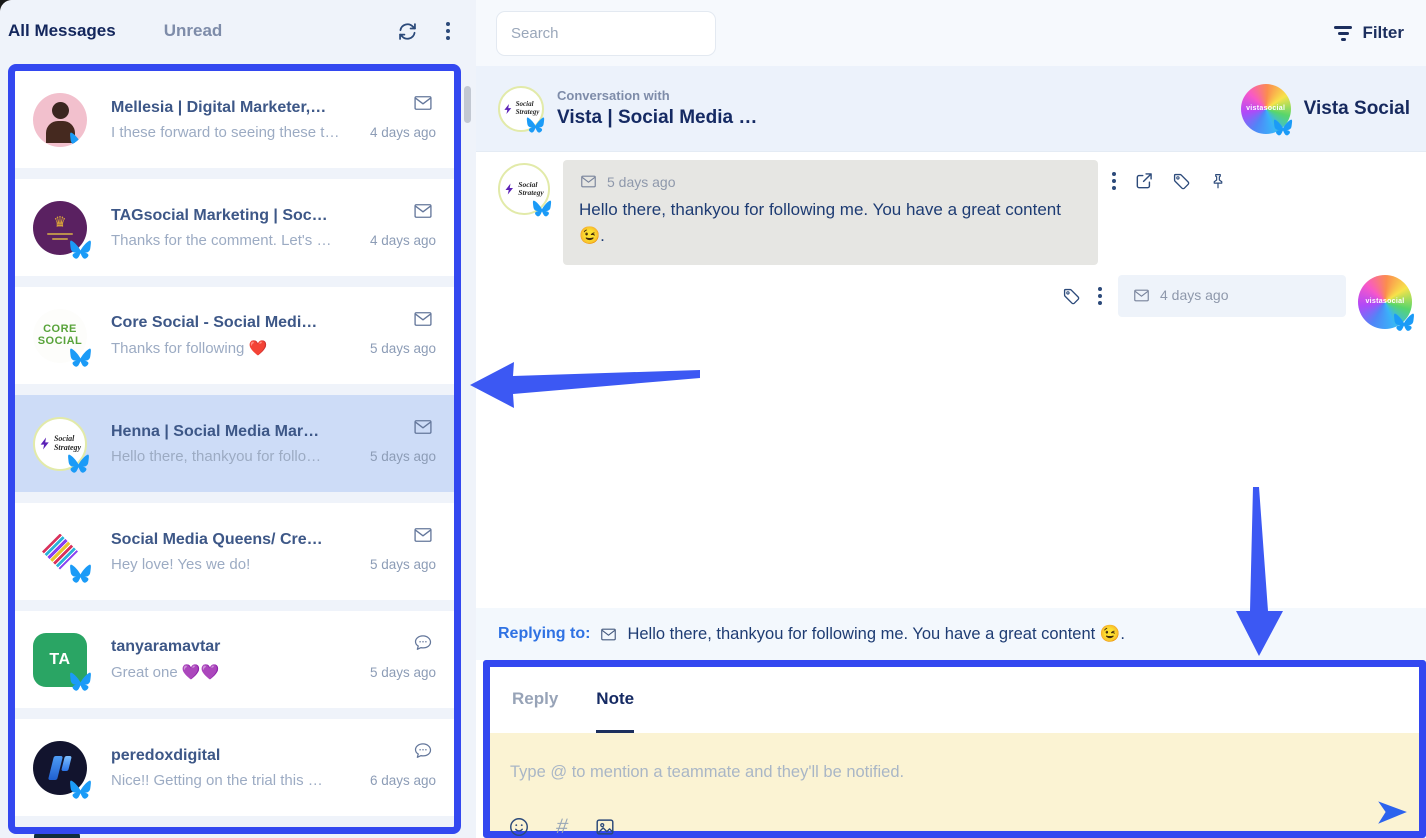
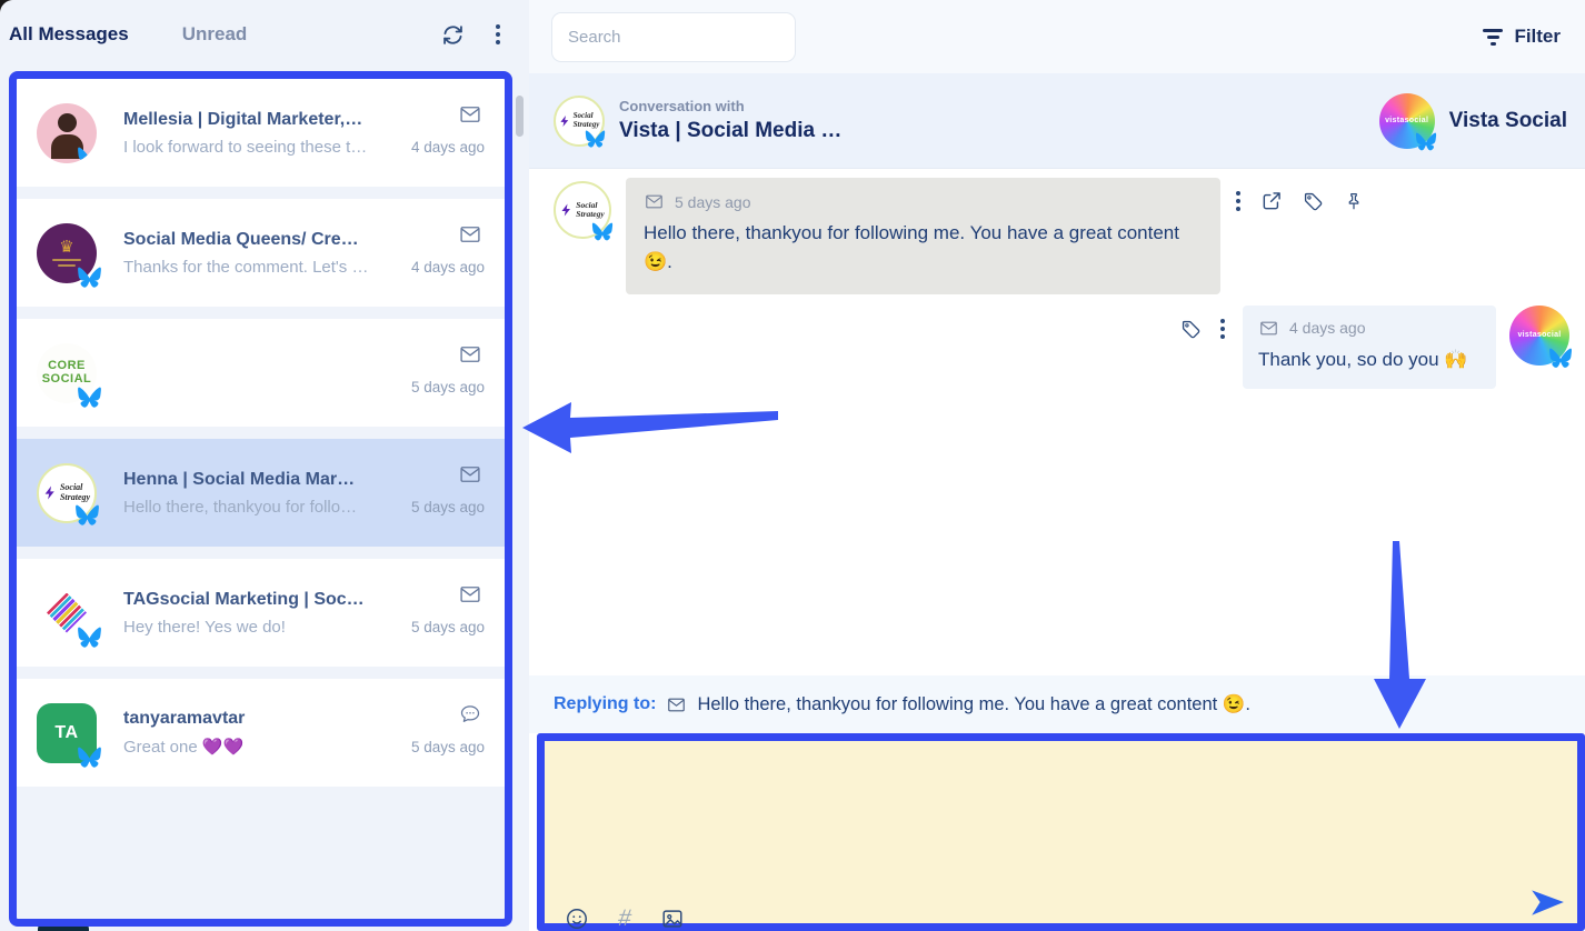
  All Messages
  Unread
  Mellesia | Digital Marketer,…
- I these forward to seeing these t…
+ I look forward to seeing these t…
  4 days ago
  ♛
- TAGsocial Marketing | Soc…
+ Social Media Queens/ Cre…
  Thanks for the comment. Let's …
  4 days ago
  CORE
  SOCIAL
- Core Social - Social Medi…
- Thanks for following ❤️
  5 days ago
  Social
  Strategy
  Henna | Social Media Mar…
  Hello there, thankyou for follo…
  5 days ago
- Social Media Queens/ Cre…
+ TAGsocial Marketing | Soc…
- Hey love! Yes we do!
+ Hey there! Yes we do!
  5 days ago
  TA
  tanyaramavtar
  Great one 💜💜
  5 days ago
- peredoxdigital
- Nice!! Getting on the trial this …
- 6 days ago
  Search
  Filter
  Social
  Strategy
  Conversation with
  Vista | Social Media …
  Vista Social
  Social
  Strategy
  5 days ago
  Hello there, thankyou for following me. You have a great content 😉.
  4 days ago
+ Thank you, so do you 🙌
  Replying to:
  Hello there, thankyou for following me. You have a great content 😉.
- Reply
- Note
- Type @ to mention a teammate and they'll be notified.
